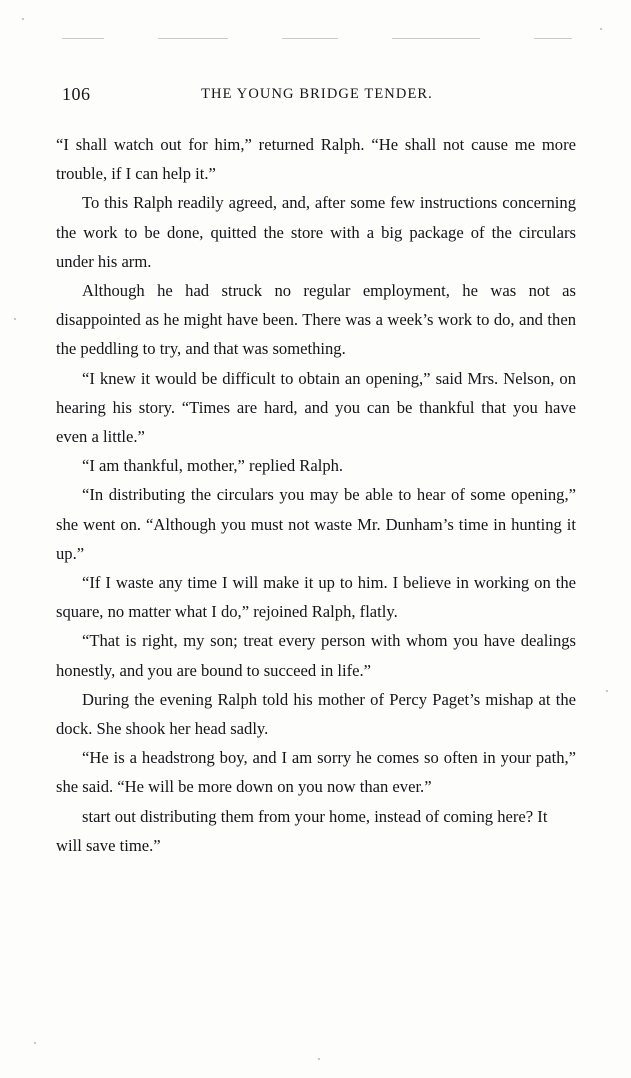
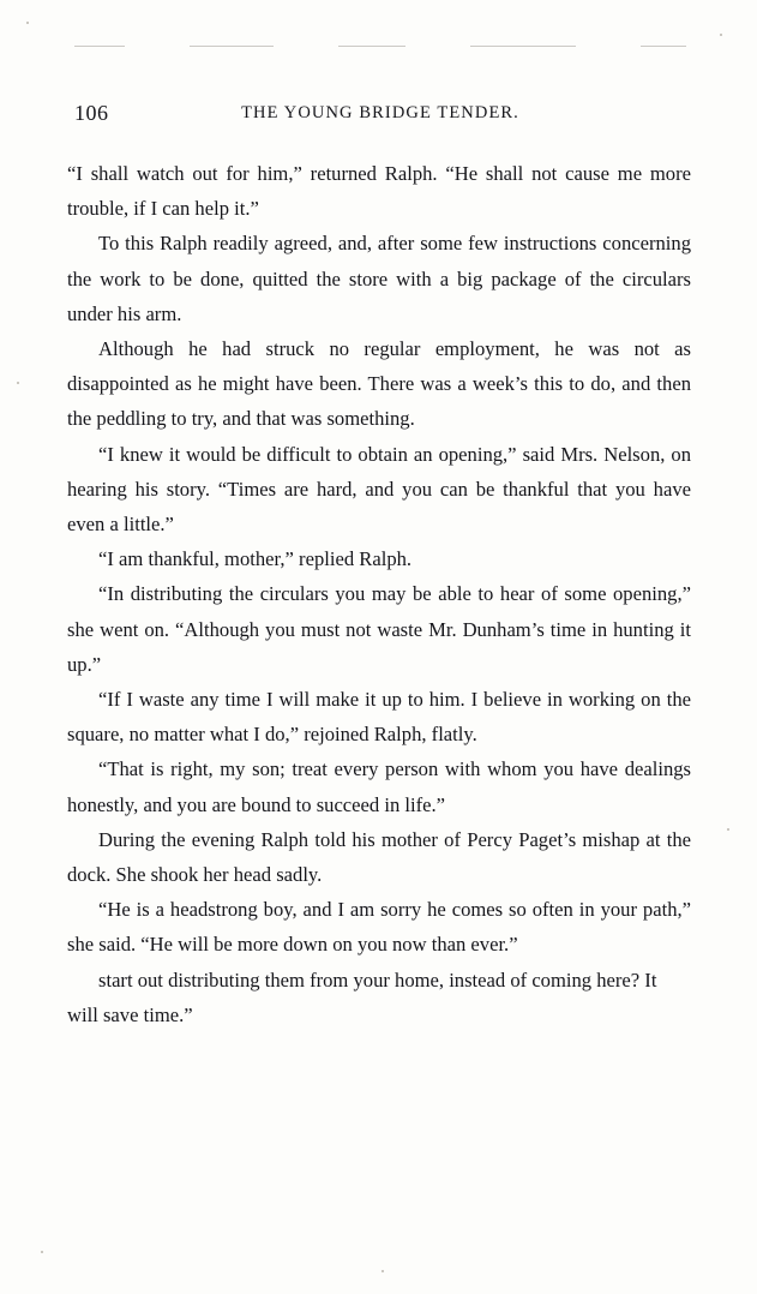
  106
  THE YOUNG BRIDGE TENDER.
  “I shall watch out for him,” returned Ralph. “He shall not cause me more trouble, if I can help it.”
  To this Ralph readily agreed, and, after some few instructions concerning the work to be done, quitted the store with a big package of the circulars under his arm.
- Although he had struck no regular employment, he was not as disappointed as he might have been. There was a week’s work to do, and then the peddling to try, and that was something.
+ Although he had struck no regular employment, he was not as disappointed as he might have been. There was a week’s this to do, and then the peddling to try, and that was something.
  “I knew it would be difficult to obtain an opening,” said Mrs. Nelson, on hearing his story. “Times are hard, and you can be thankful that you have even a little.”
  “I am thankful, mother,” replied Ralph.
  “In distributing the circulars you may be able to hear of some opening,” she went on. “Although you must not waste Mr. Dunham’s time in hunting it up.”
  “If I waste any time I will make it up to him. I believe in working on the square, no matter what I do,” rejoined Ralph, flatly.
  “That is right, my son; treat every person with whom you have dealings honestly, and you are bound to succeed in life.”
  During the evening Ralph told his mother of Percy Paget’s mishap at the dock. She shook her head sadly.
  “He is a headstrong boy, and I am sorry he comes so often in your path,” she said. “He will be more down on you now than ever.”
  start out distributing them from your home, instead of coming here? It will save time.”
